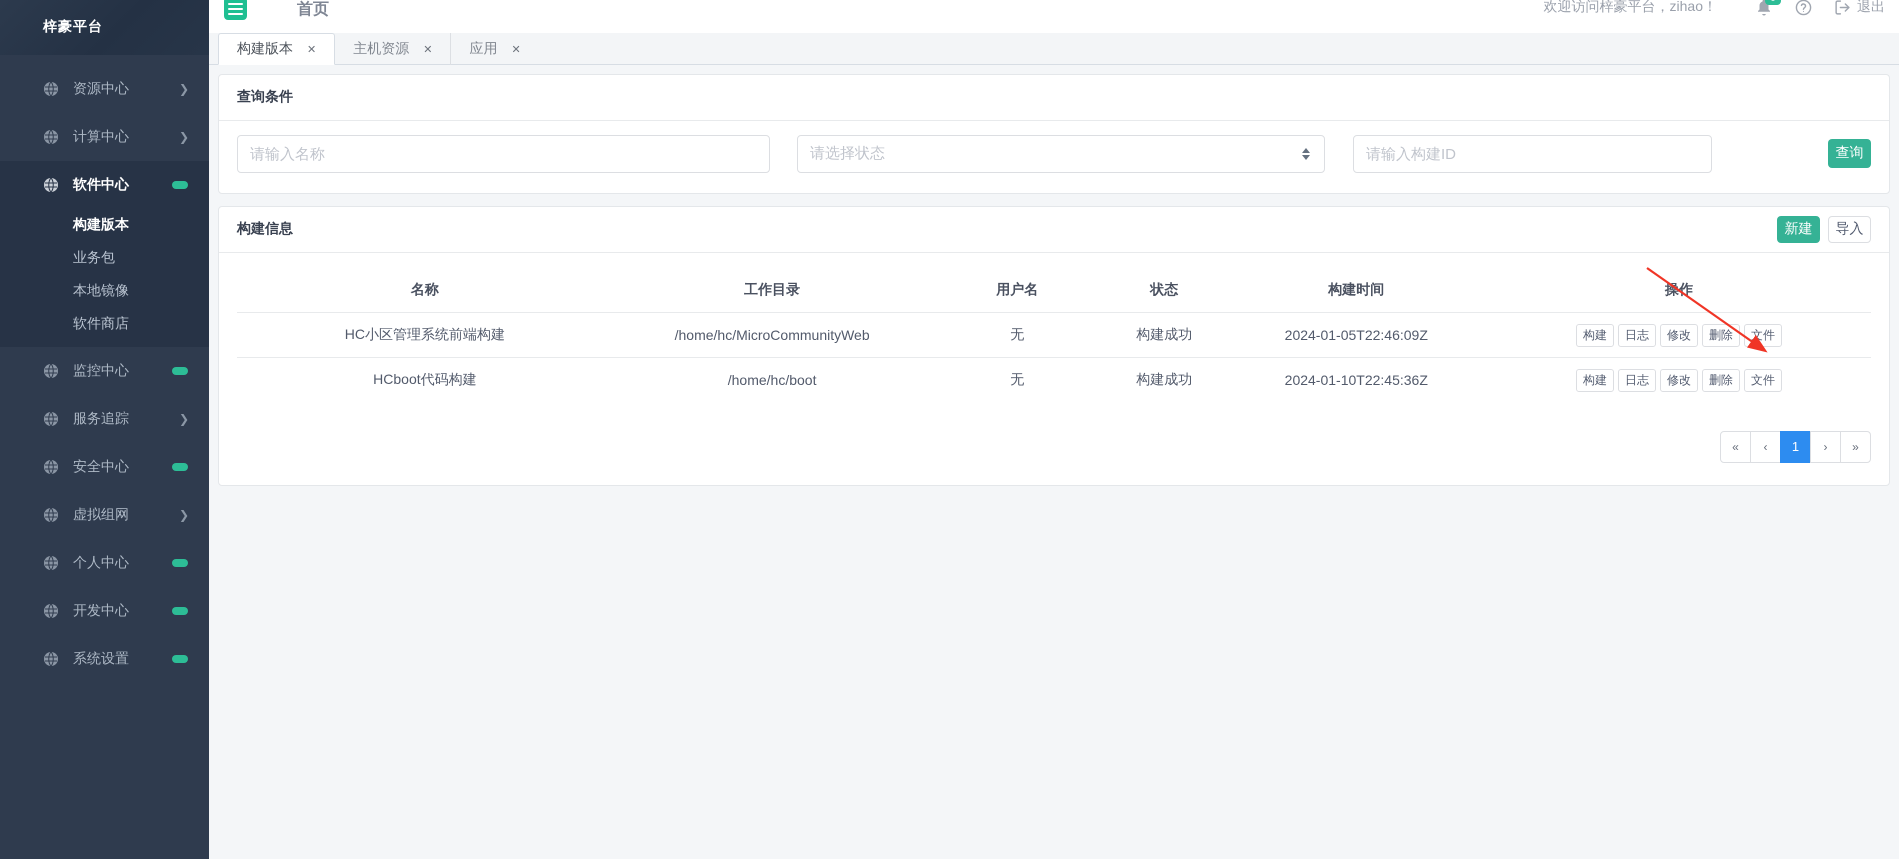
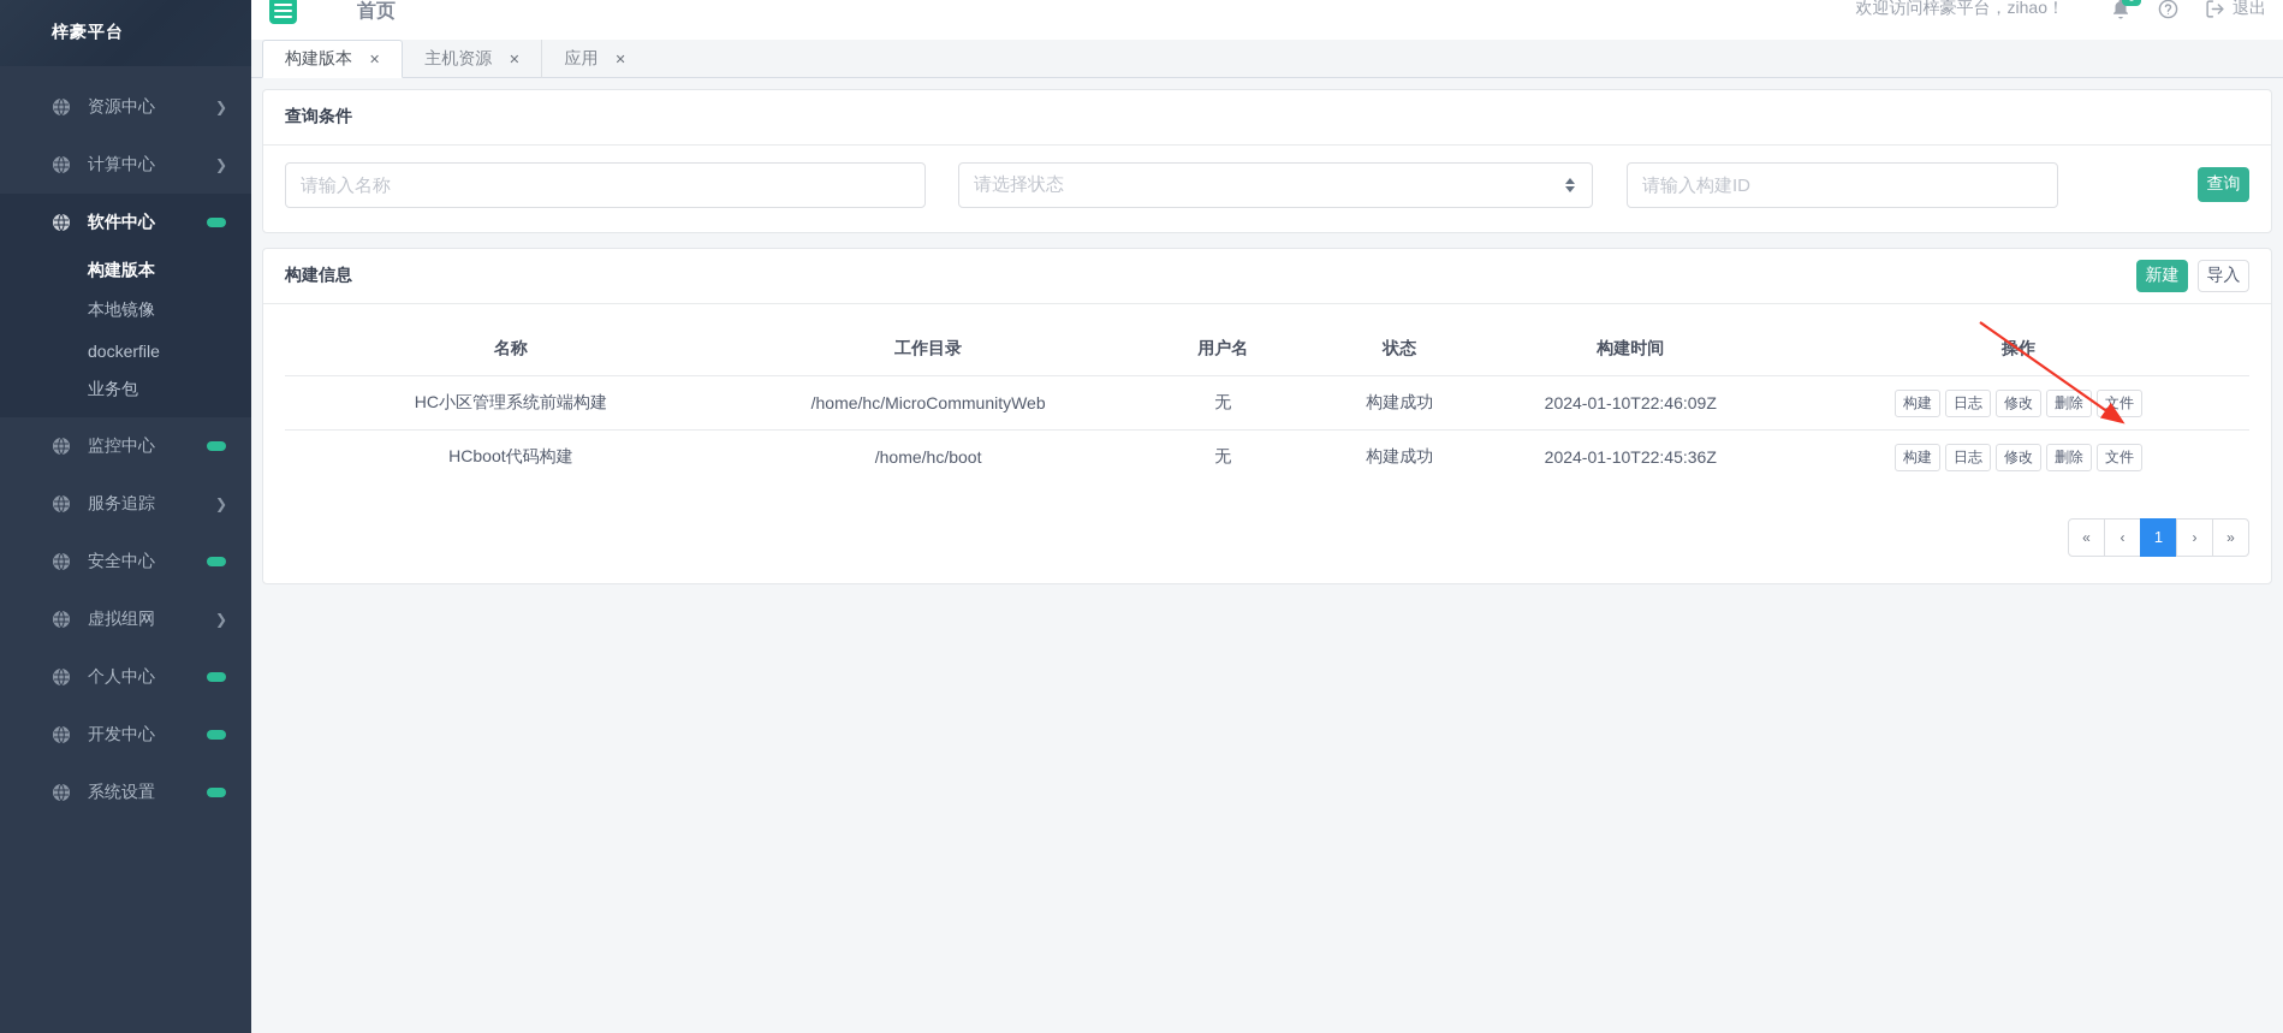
  梓豪平台
  资源中心
  ❯
  计算中心
  ❯
  软件中心
  构建版本
- 业务包
+ 本地镜像
+ dockerfile
- 本地镜像
+ 业务包
- 软件商店
  监控中心
  服务追踪
  ❯
  安全中心
  虚拟组网
  ❯
  个人中心
  开发中心
  系统设置
  首页
  欢迎访问梓豪平台，zihao！
  退出
  构建版本
  ✕
  主机资源
  ✕
  应用
  ✕
  查询条件
  请输入名称
  请选择状态
  请输入构建ID
  查询
  构建信息
  新建
  导入
  名称	工作目录	用户名	状态	构建时间	操作
- HC小区管理系统前端构建	/home/hc/MicroCommunityWeb	无	构建成功	2024-01-05T22:46:09Z	构建 日志 修改 删除 文件
+ HC小区管理系统前端构建	/home/hc/MicroCommunityWeb	无	构建成功	2024-01-10T22:46:09Z	构建 日志 修改 删除 文件
  HCboot代码构建	/home/hc/boot	无	构建成功	2024-01-10T22:45:36Z	构建 日志 修改 删除 文件
  «
  ‹
  1
  ›
  »
